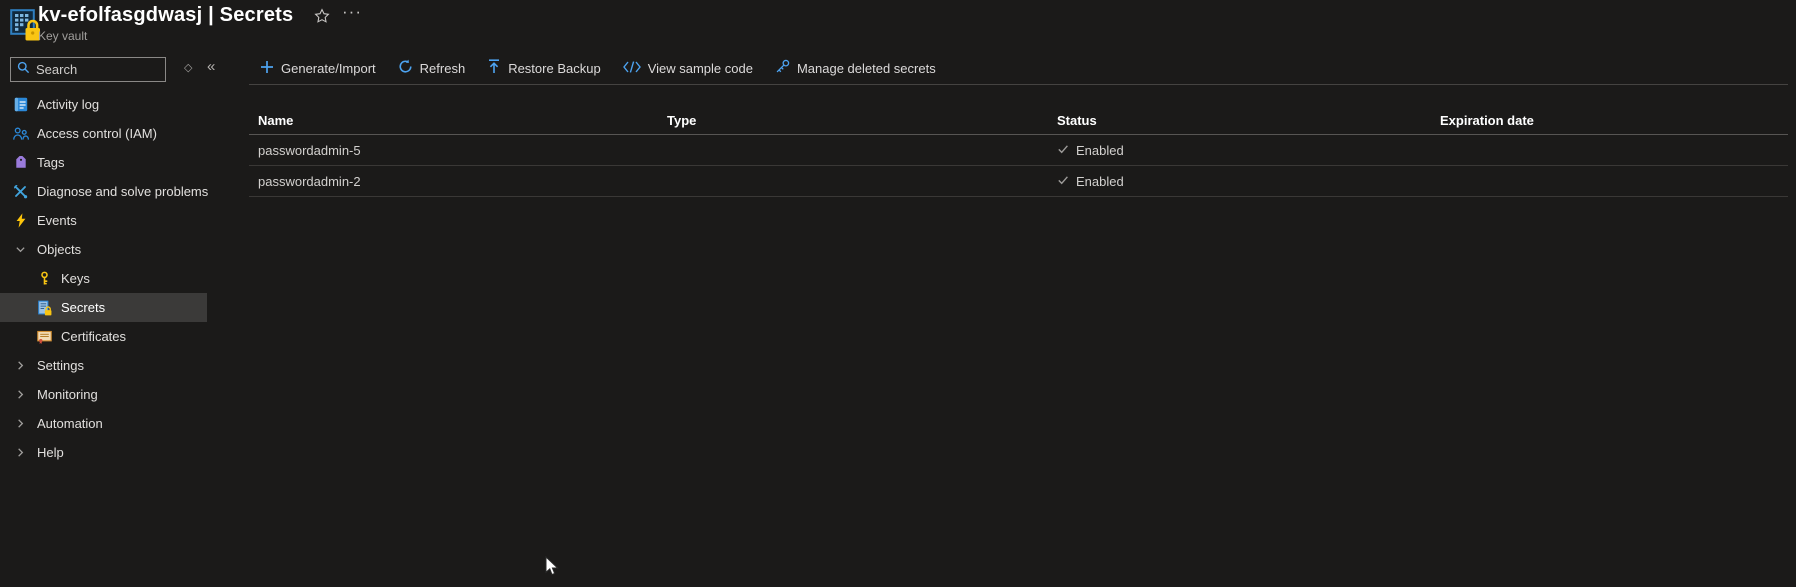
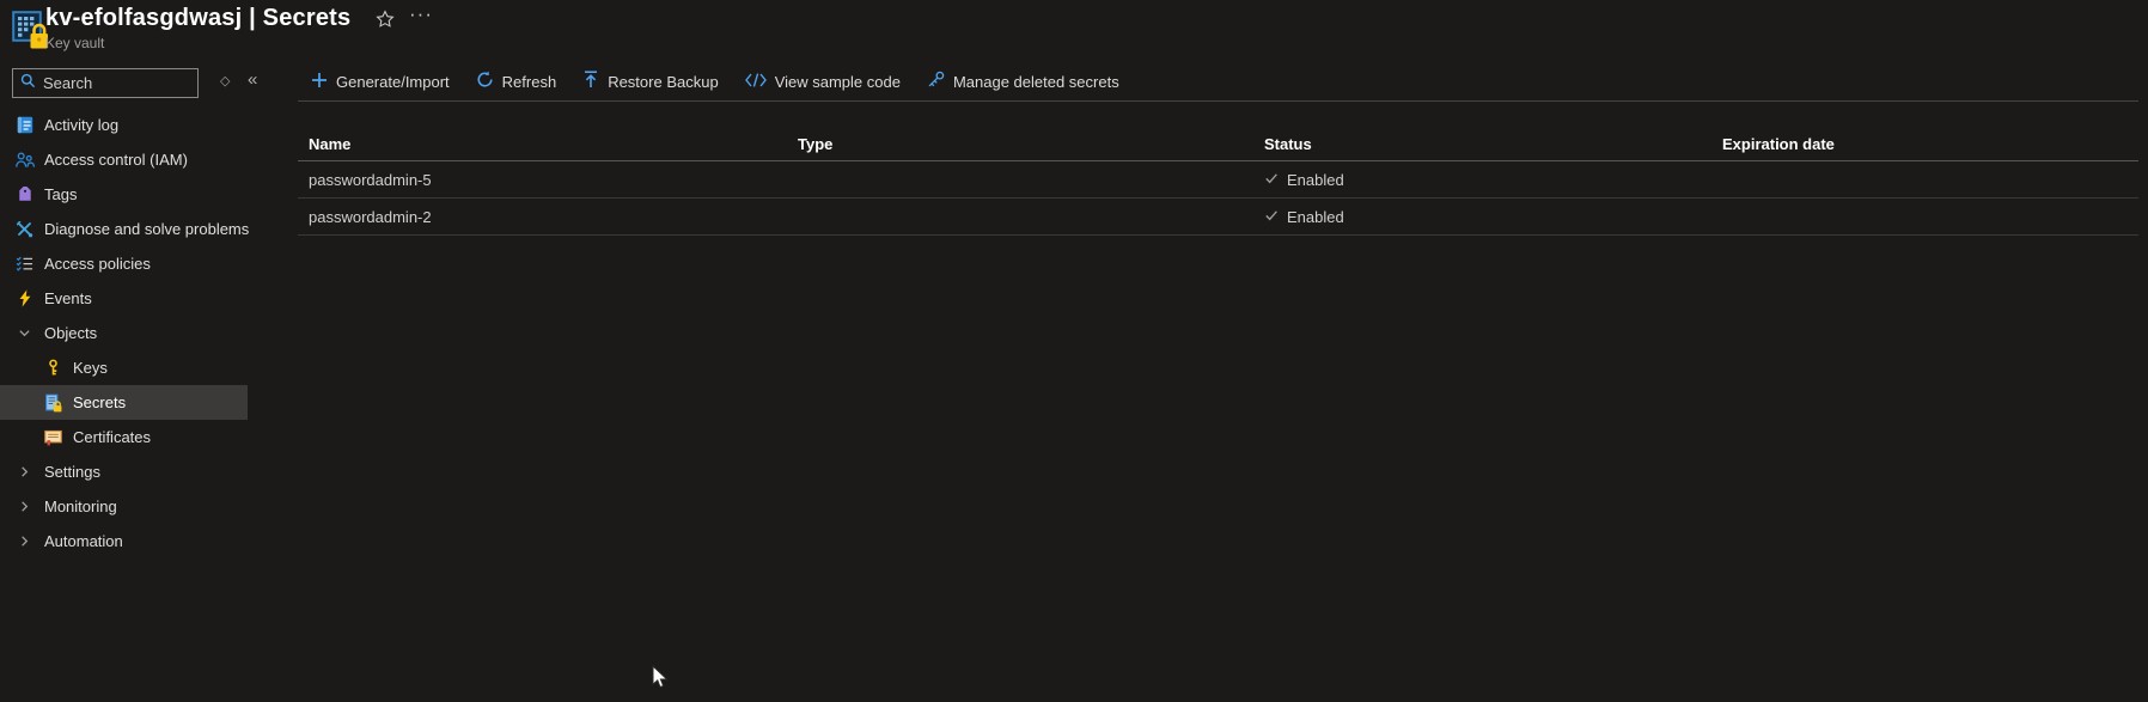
  kv-efolfasgdwasj | Secrets
  Key vault
  ···
  Search
  ◇
  «
  Activity log
  Access control (IAM)
  Tags
  Diagnose and solve problems
+ Access policies
  Events
  Objects
  Keys
  Secrets
  Certificates
  Settings
  Monitoring
  Automation
- Help
  Generate/Import
  Refresh
  Restore Backup
  View sample code
  Manage deleted secrets
  Name
  Type
  Status
  Expiration date
  passwordadmin-5
  Enabled
  passwordadmin-2
  Enabled
